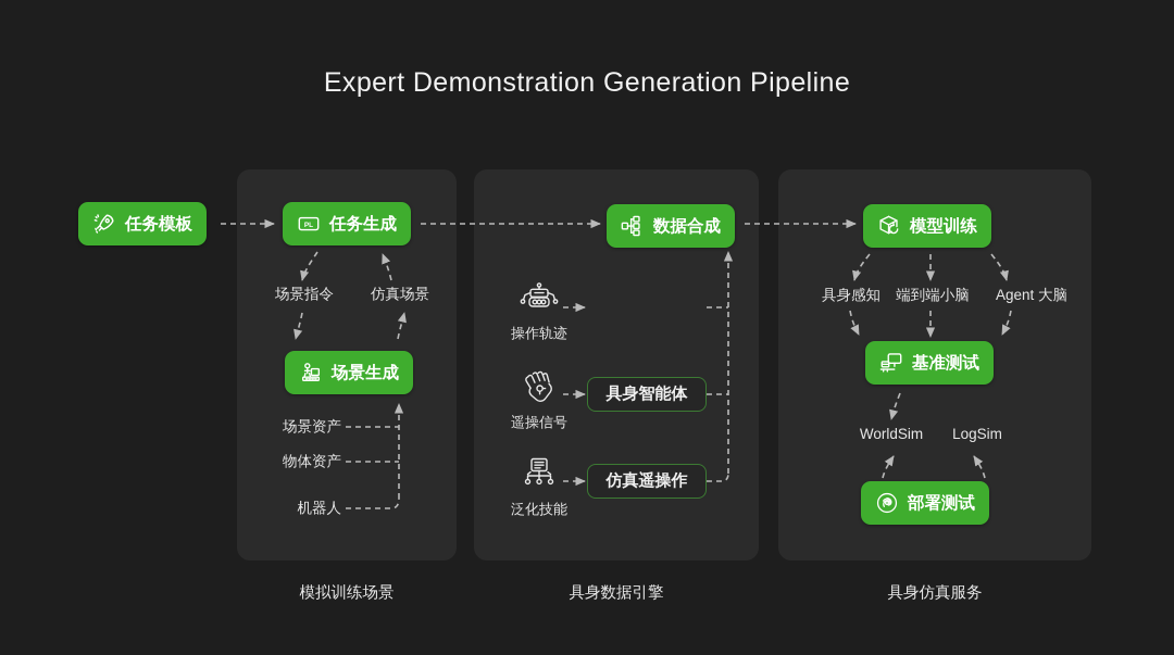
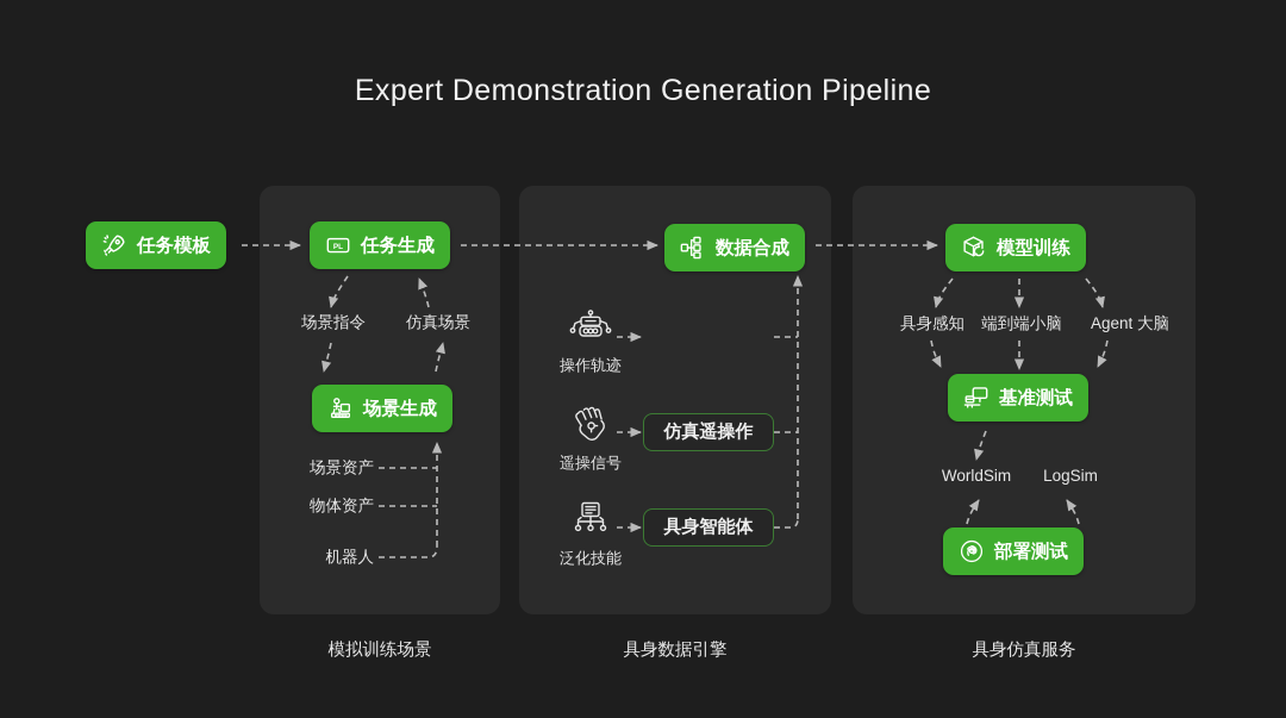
  Expert Demonstration Generation Pipeline
  任务模板
  任务生成
  场景指令
  仿真场景
  场景生成
  场景资产
  物体资产
  机器人
  模拟训练场景
  数据合成
  操作轨迹
  遥操信号
- 具身智能体
+ 仿真遥操作
  泛化技能
- 仿真遥操作
+ 具身智能体
  具身数据引擎
  模型训练
  具身感知
  端到端小脑
  Agent 大脑
  基准测试
  WorldSim
  LogSim
  部署测试
  具身仿真服务
